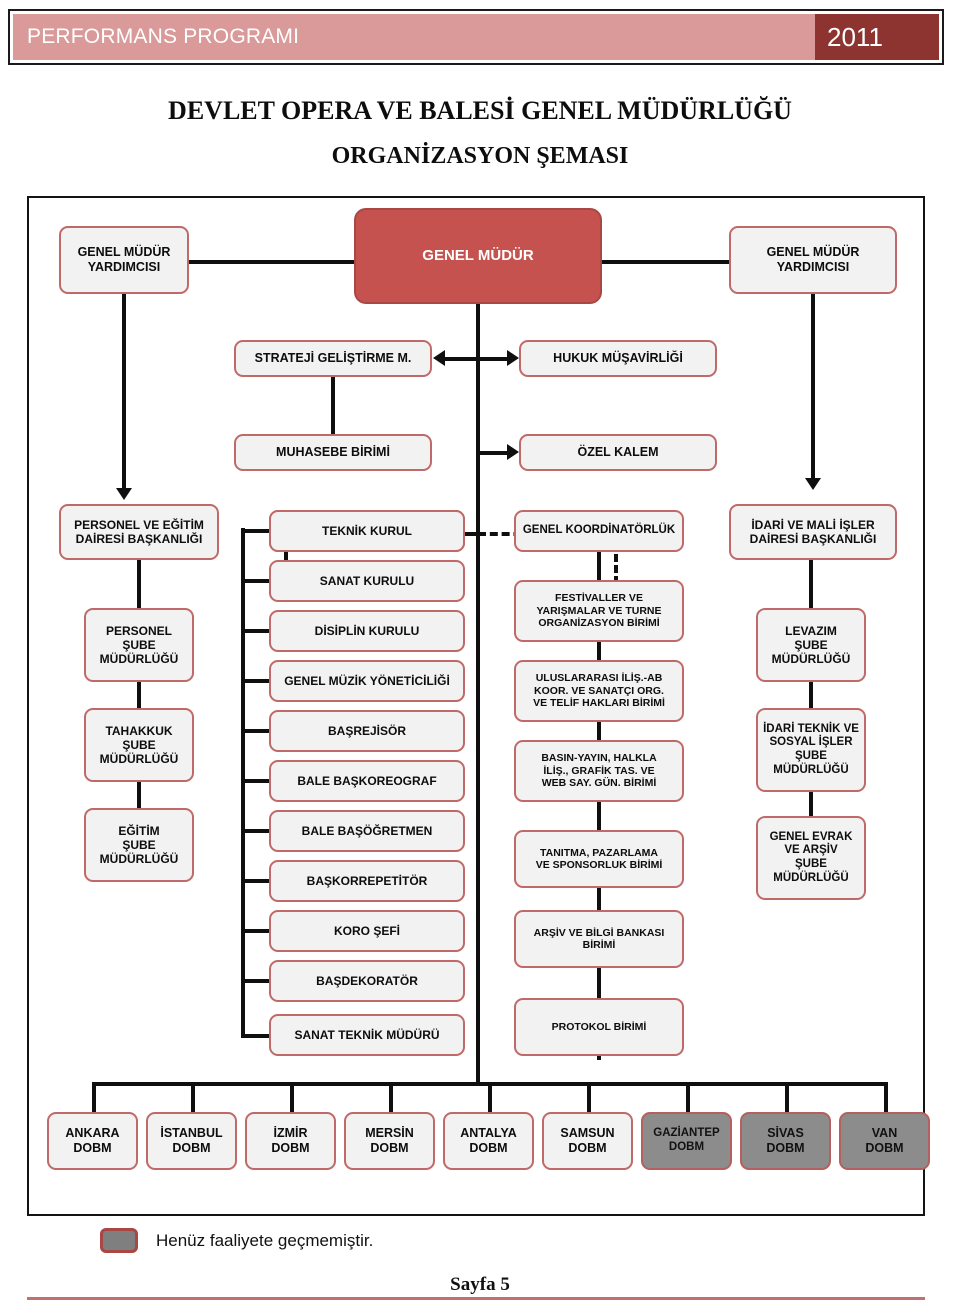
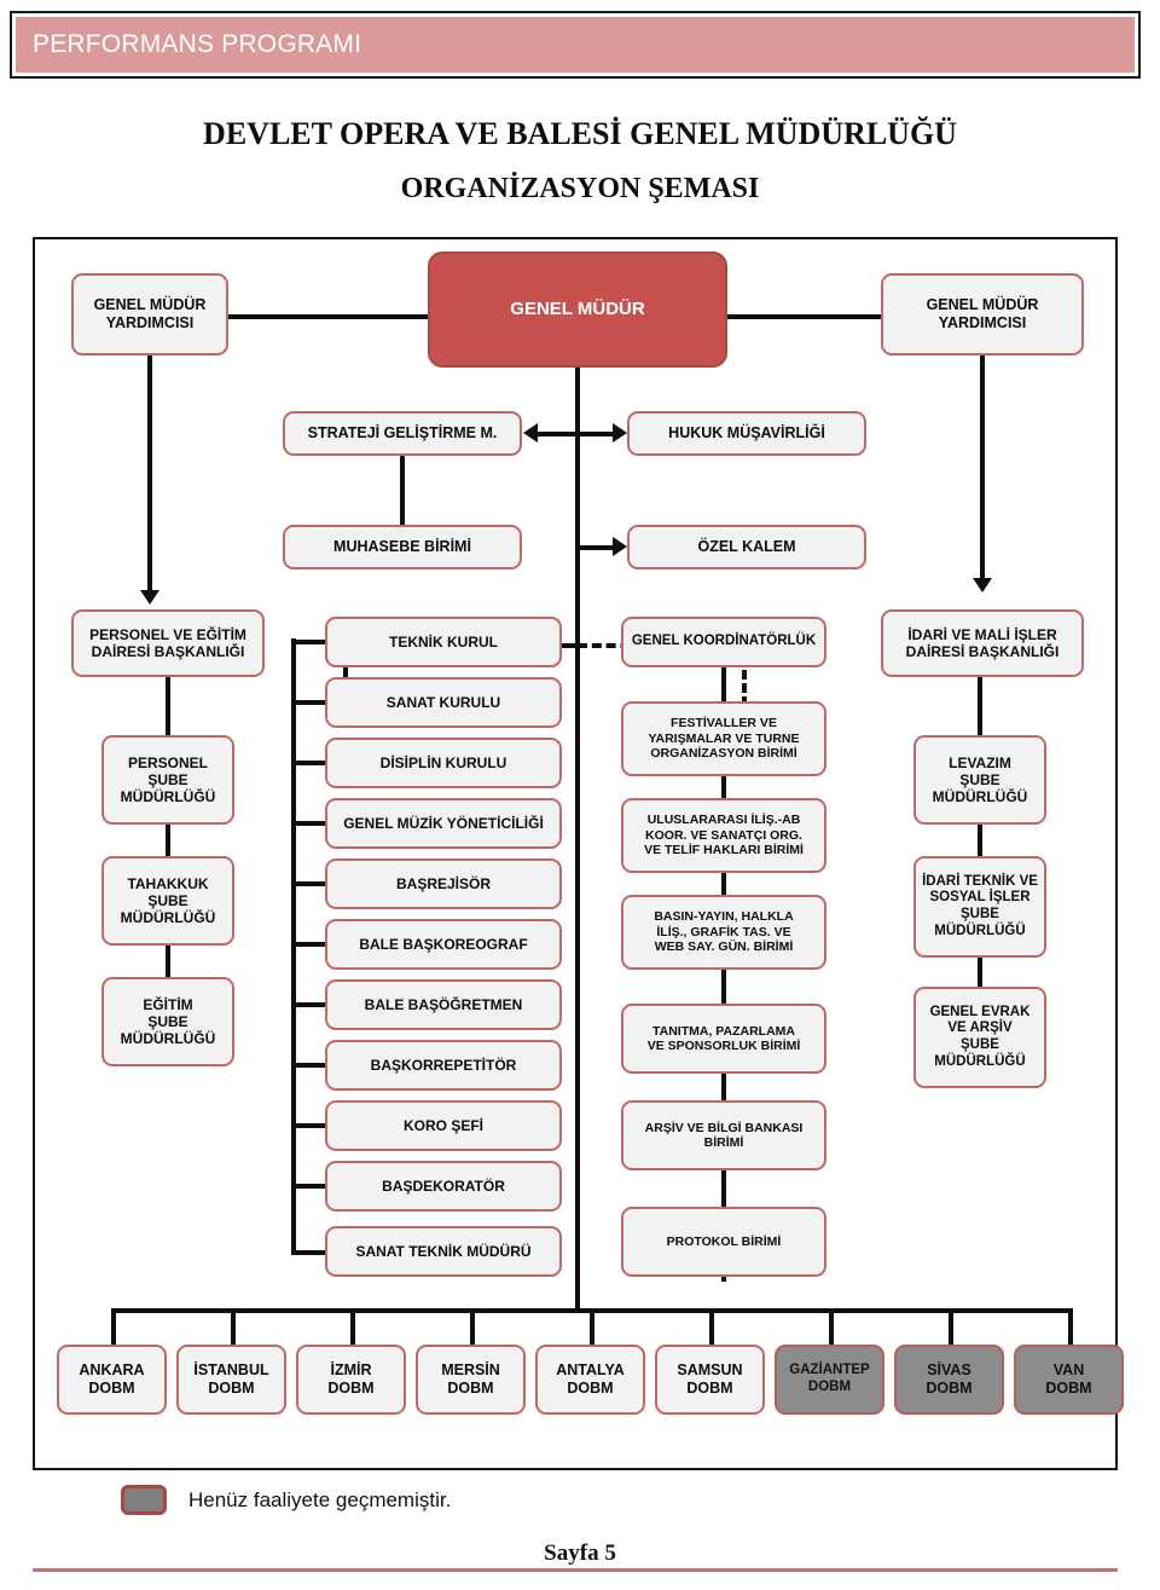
  PERFORMANS PROGRAMI
- 2011
  DEVLET OPERA VE BALESİ GENEL MÜDÜRLÜĞÜ
  ORGANİZASYON ŞEMASI
  GENEL MÜDÜR
  YARDIMCISI
  GENEL MÜDÜR
  GENEL MÜDÜR
  YARDIMCISI
  STRATEJİ GELİŞTİRME M.
  HUKUK MÜŞAVİRLİĞİ
  MUHASEBE BİRİMİ
  ÖZEL KALEM
  PERSONEL VE EĞİTİM
  DAİRESİ BAŞKANLIĞI
  GENEL KOORDİNATÖRLÜK
  İDARİ VE MALİ İŞLER
  DAİRESİ BAŞKANLIĞI
  PERSONEL
  ŞUBE
  MÜDÜRLÜĞÜ
  TAHAKKUK
  ŞUBE
  MÜDÜRLÜĞÜ
  EĞİTİM
  ŞUBE
  MÜDÜRLÜĞÜ
  TEKNİK KURUL
  SANAT KURULU
  DİSİPLİN KURULU
  GENEL MÜZİK YÖNETİCİLİĞİ
  BAŞREJİSÖR
  BALE BAŞKOREOGRAF
  BALE BAŞÖĞRETMEN
  BAŞKORREPETİTÖR
  KORO ŞEFİ
  BAŞDEKORATÖR
  SANAT TEKNİK MÜDÜRÜ
  FESTİVALLER VE
  YARIŞMALAR VE TURNE
  ORGANİZASYON BİRİMİ
  ULUSLARARASI İLİŞ.-AB
  KOOR. VE SANATÇI ORG.
  VE TELİF HAKLARI BİRİMİ
  BASIN-YAYIN, HALKLA
  İLİŞ., GRAFİK TAS. VE
  WEB SAY. GÜN. BİRİMİ
  TANITMA, PAZARLAMA
  VE SPONSORLUK BİRİMİ
  ARŞİV VE BİLGİ BANKASI
  BİRİMİ
  PROTOKOL BİRİMİ
  LEVAZIM
  ŞUBE
  MÜDÜRLÜĞÜ
  İDARİ TEKNİK VE
  SOSYAL İŞLER
  ŞUBE
  MÜDÜRLÜĞÜ
  GENEL EVRAK
  VE ARŞİV
  ŞUBE
  MÜDÜRLÜĞÜ
  ANKARA
  DOBM
  İSTANBUL
  DOBM
  İZMİR
  DOBM
  MERSİN
  DOBM
  ANTALYA
  DOBM
  SAMSUN
  DOBM
  GAZİANTEP
  DOBM
  SİVAS
  DOBM
  VAN
  DOBM
  Henüz faaliyete geçmemiştir.
  Sayfa 5
